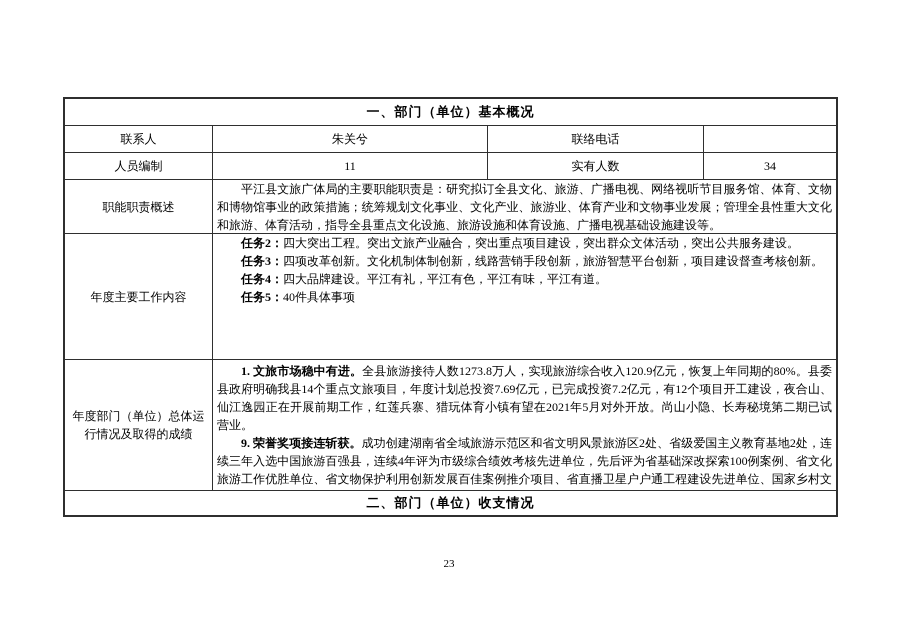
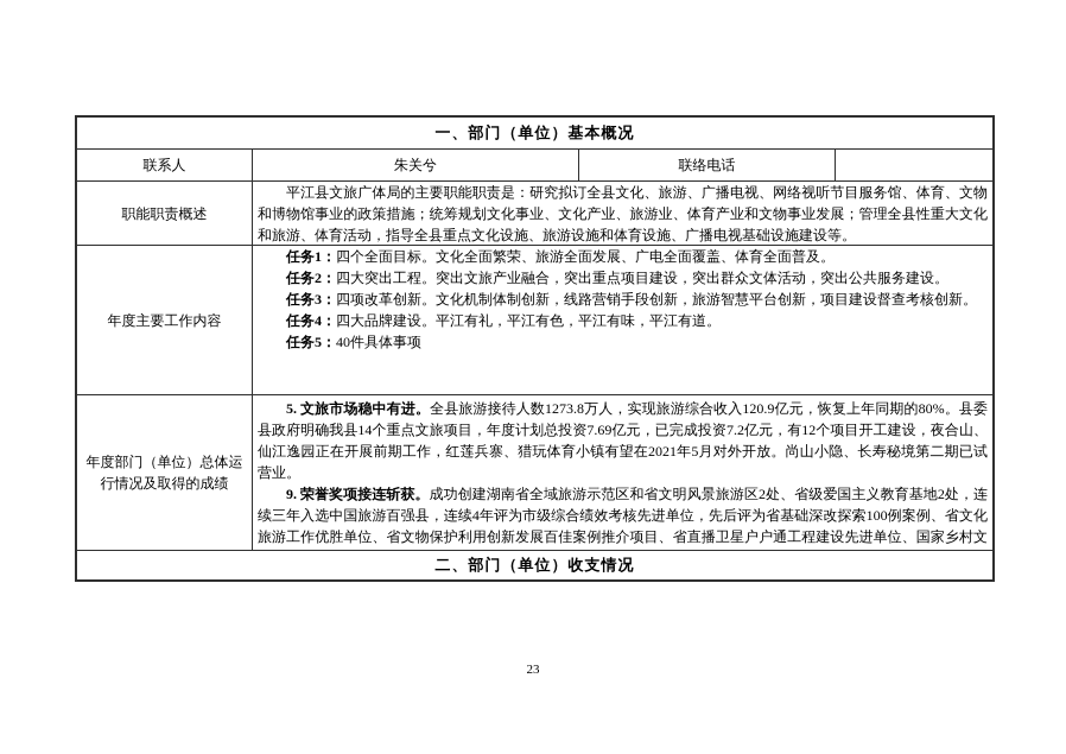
  一、部门（单位）基本概况
  联系人
  朱关兮
  联络电话
- 人员编制
- 11
- 实有人数
- 34
  职能职责概述
  平江县文旅广体局的主要职能职责是：研究拟订全县文化、旅游、广播电视、网络视听节目服务馆、体育、文物和博物馆事业的政策措施；统筹规划文化事业、文化产业、旅游业、体育产业和文物事业发展；管理全县性重大文化和旅游、体育活动，指导全县重点文化设施、旅游设施和体育设施、广播电视基础设施建设等。
  年度主要工作内容
+ 任务1：四个全面目标。文化全面繁荣、旅游全面发展、广电全面覆盖、体育全面普及。
  任务2：四大突出工程。突出文旅产业融合，突出重点项目建设，突出群众文体活动，突出公共服务建设。
  任务3：四项改革创新。文化机制体制创新，线路营销手段创新，旅游智慧平台创新，项目建设督查考核创新。
  任务4：四大品牌建设。平江有礼，平江有色，平江有味，平江有道。
  任务5：40件具体事项
  年度部门（单位）总体运行情况及取得的成绩
- 1. 文旅市场稳中有进。全县旅游接待人数1273.8万人，实现旅游综合收入120.9亿元，恢复上年同期的80%。县委县政府明确我县14个重点文旅项目，年度计划总投资7.69亿元，已完成投资7.2亿元，有12个项目开工建设，夜合山、仙江逸园正在开展前期工作，红莲兵寨、猎玩体育小镇有望在2021年5月对外开放。尚山小隐、长寿秘境第二期已试营业。
+ 5. 文旅市场稳中有进。全县旅游接待人数1273.8万人，实现旅游综合收入120.9亿元，恢复上年同期的80%。县委县政府明确我县14个重点文旅项目，年度计划总投资7.69亿元，已完成投资7.2亿元，有12个项目开工建设，夜合山、仙江逸园正在开展前期工作，红莲兵寨、猎玩体育小镇有望在2021年5月对外开放。尚山小隐、长寿秘境第二期已试营业。
  9. 荣誉奖项接连斩获。成功创建湖南省全域旅游示范区和省文明风景旅游区2处、省级爱国主义教育基地2处，连续三年入选中国旅游百强县，连续4年评为市级综合绩效考核先进单位，先后评为省基础深改探索100例案例、省文化旅游工作优胜单位、省文物保护利用创新发展百佳案例推介项目、省直播卫星户户通工程建设先进单位、国家乡村文
  二、部门（单位）收支情况
  23
